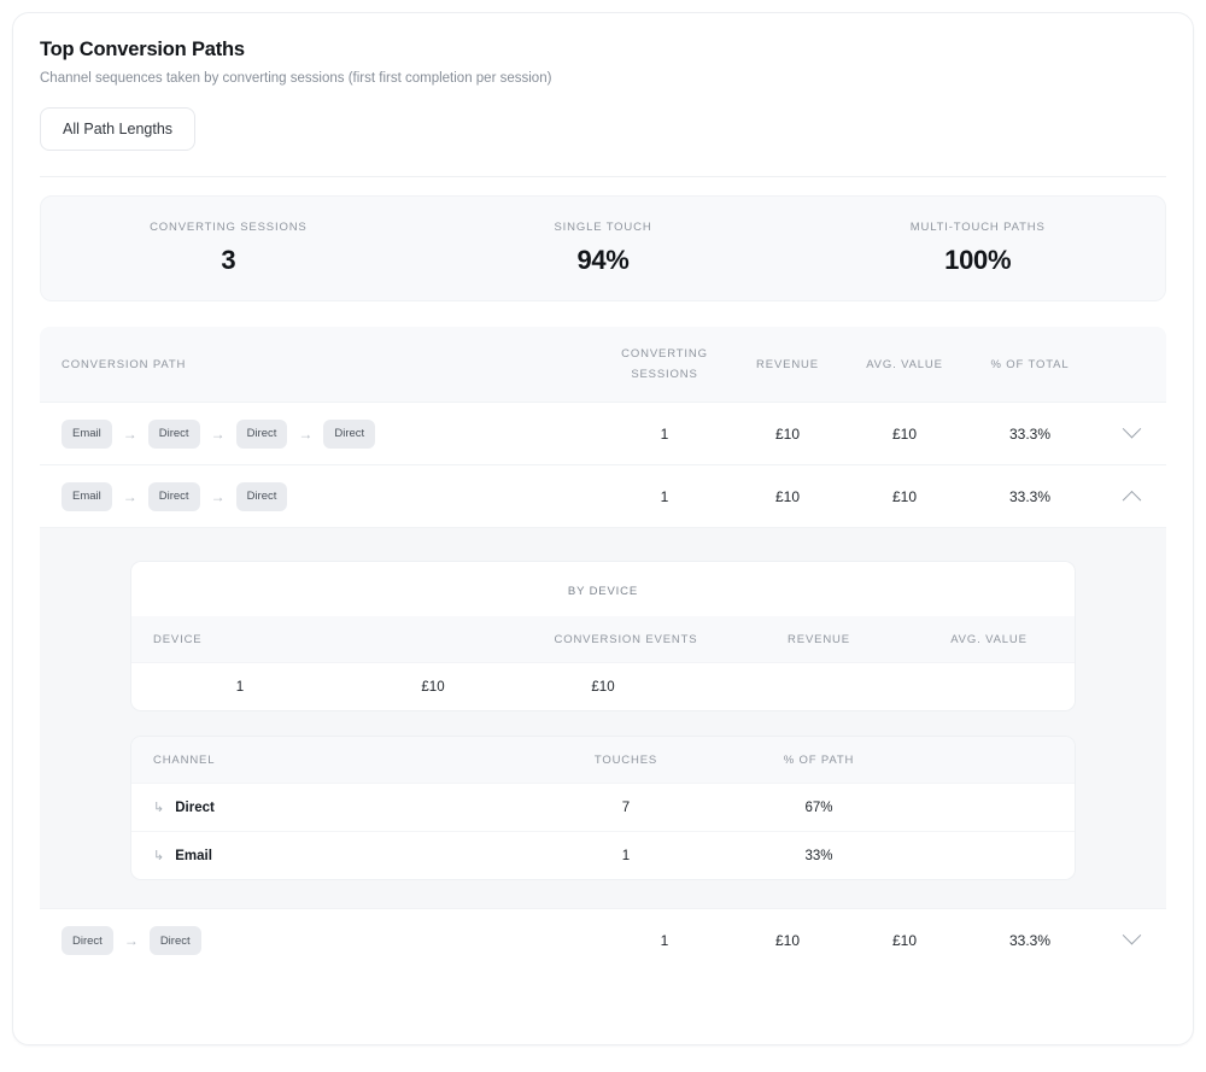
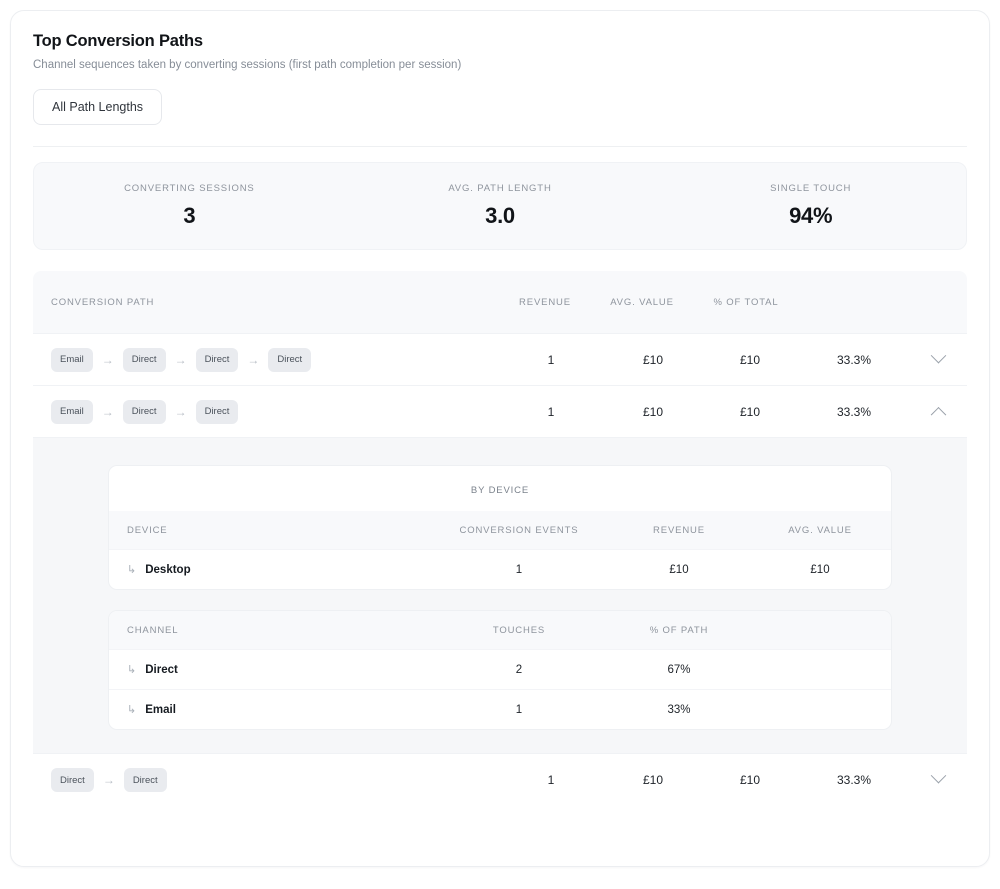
  Top Conversion Paths
- Channel sequences taken by converting sessions (first first completion per session)
+ Channel sequences taken by converting sessions (first path completion per session)
  All Path Lengths
  CONVERTING SESSIONS
  3
+ AVG. PATH LENGTH
+ 3.0
  SINGLE TOUCH
  94%
- MULTI-TOUCH PATHS
- 100%
  CONVERSION PATH
- CONVERTING
- SESSIONS
  REVENUE
  AVG. VALUE
  % OF TOTAL
  Email
  →
  Direct
  →
  Direct
  →
  Direct
  1
  £10
  £10
  33.3%
  Email
  →
  Direct
  →
  Direct
  1
  £10
  £10
  33.3%
  BY DEVICE
  DEVICE
  CONVERSION EVENTS
  REVENUE
  AVG. VALUE
+ ↳ Desktop
  1
  £10
  £10
  CHANNEL
  TOUCHES
  % OF PATH
  ↳ Direct
- 7
+ 2
  67%
  ↳ Email
  1
  33%
  Direct
  →
  Direct
  1
  £10
  £10
  33.3%
